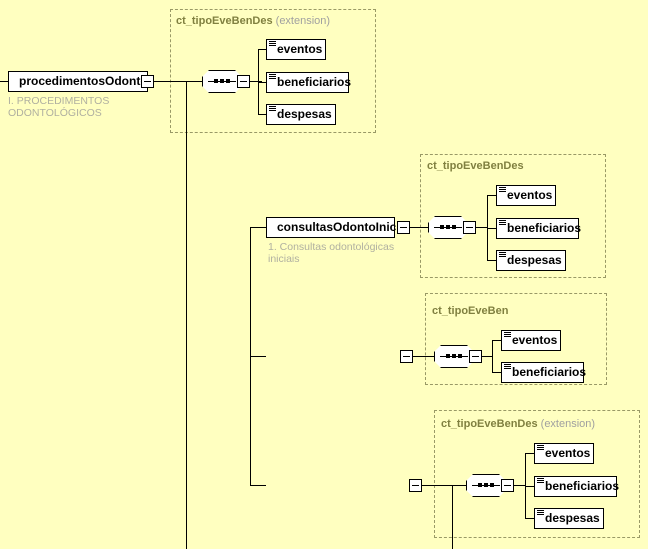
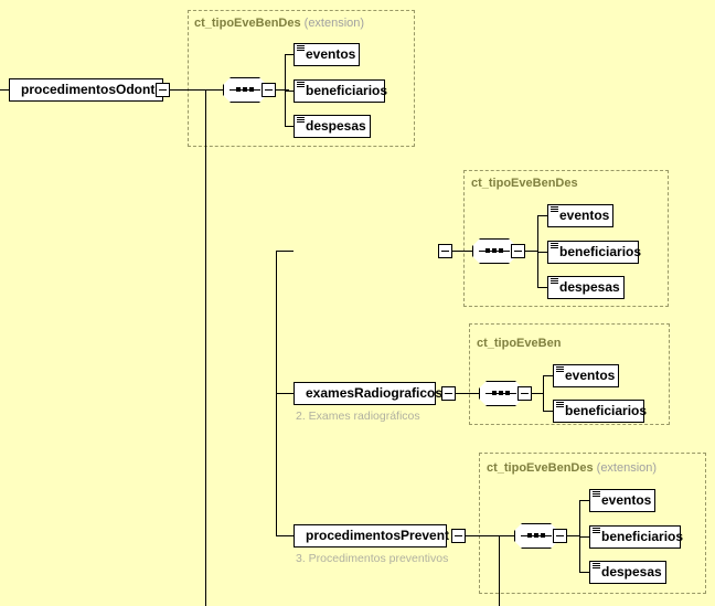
  ct_tipoEveBenDes (extension)
  procedimentosOdont
- I. PROCEDIMENTOS
- ODONTOLÓGICOS
  eventos
  beneficiarios
  despesas
  ct_tipoEveBenDes
- consultasOdontoInic
- 1. Consultas odontológicas
- iniciais
  eventos
  beneficiarios
  despesas
  ct_tipoEveBen
+ examesRadiograficos
+ 2. Exames radiográficos
  eventos
  beneficiarios
  ct_tipoEveBenDes (extension)
+ procedimentosPrevent
+ 3. Procedimentos preventivos
  eventos
  beneficiarios
  despesas
